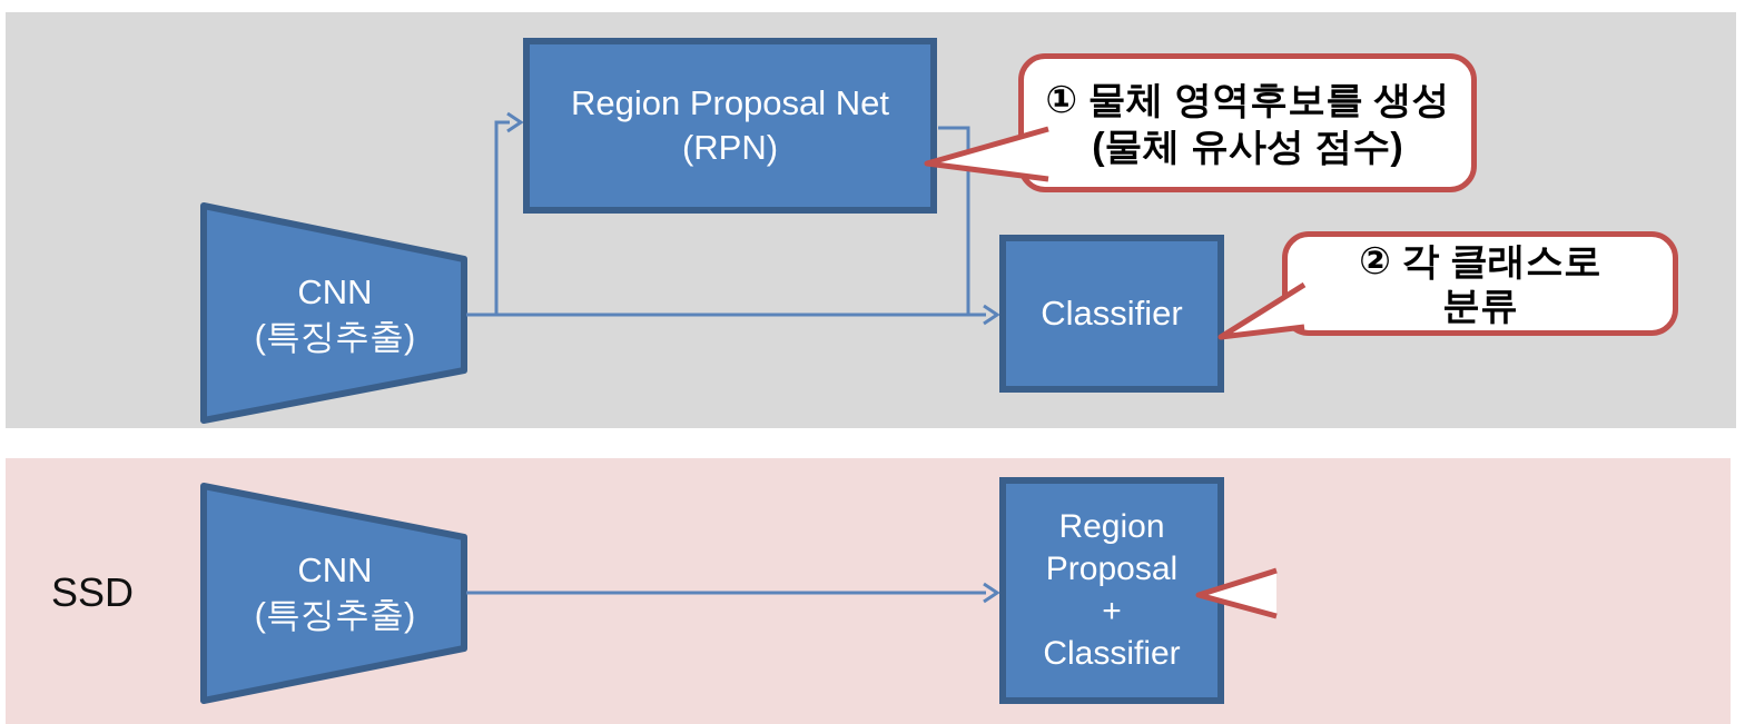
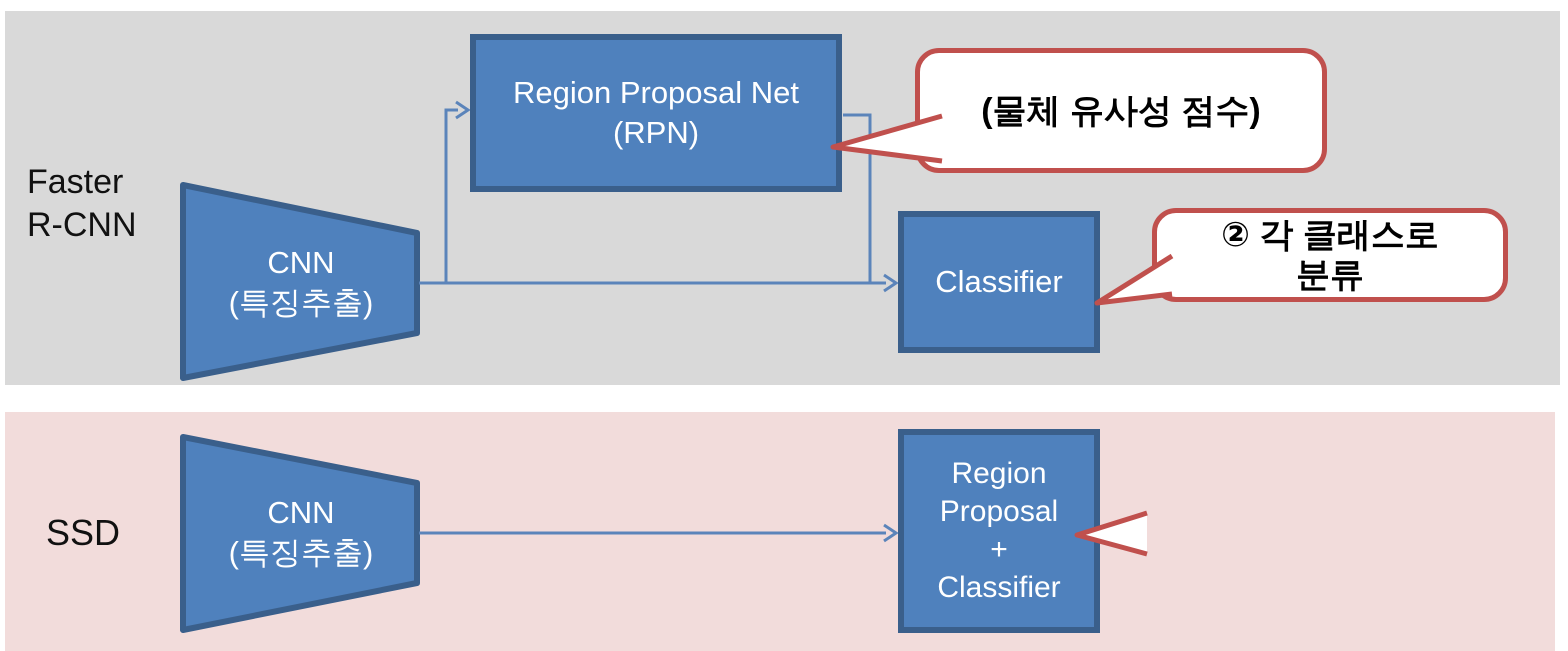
+ Faster
+ R-CNN
  SSD
  CNN
  (특징추출)
  CNN
  (특징추출)
  Region Proposal Net
  (RPN)
  Classifier
  Region
  Proposal
  +
  Classifier
- ① 물체 영역후보를 생성
  (물체 유사성 점수)
  ② 각 클래스로
  분류
